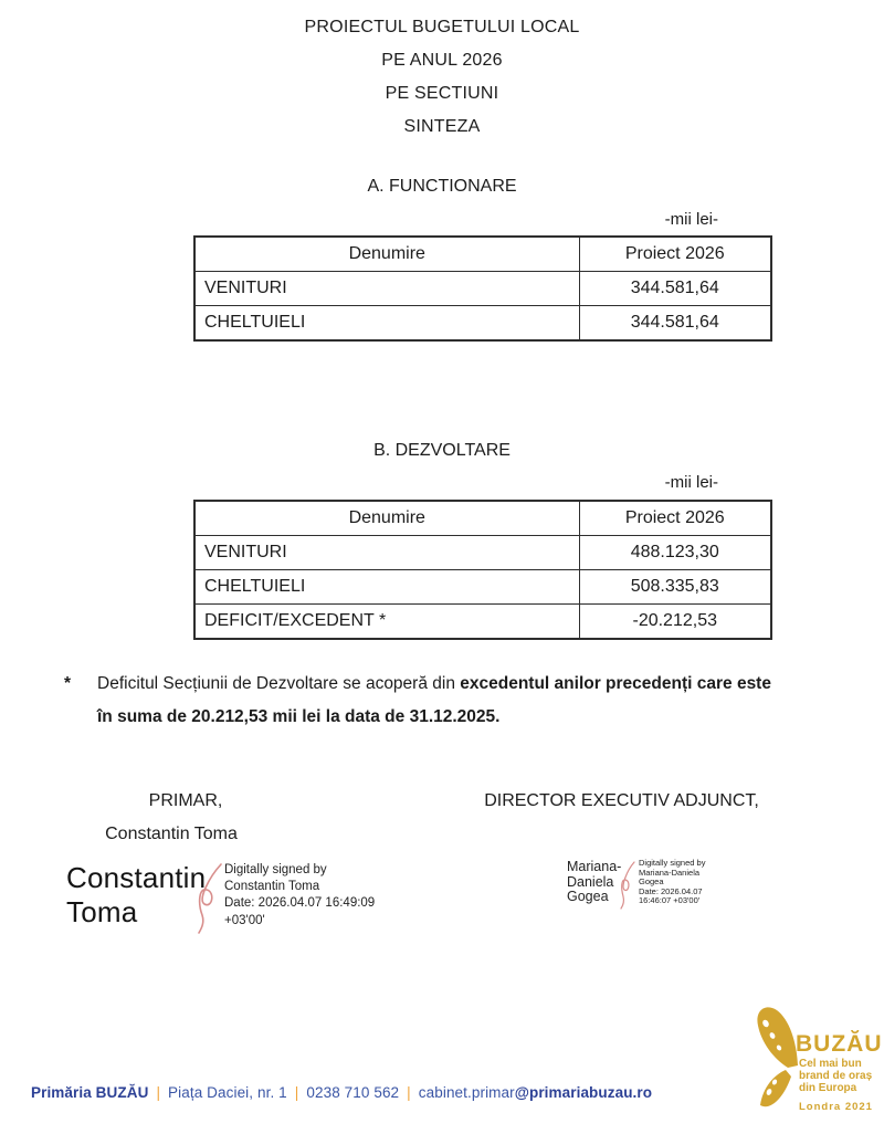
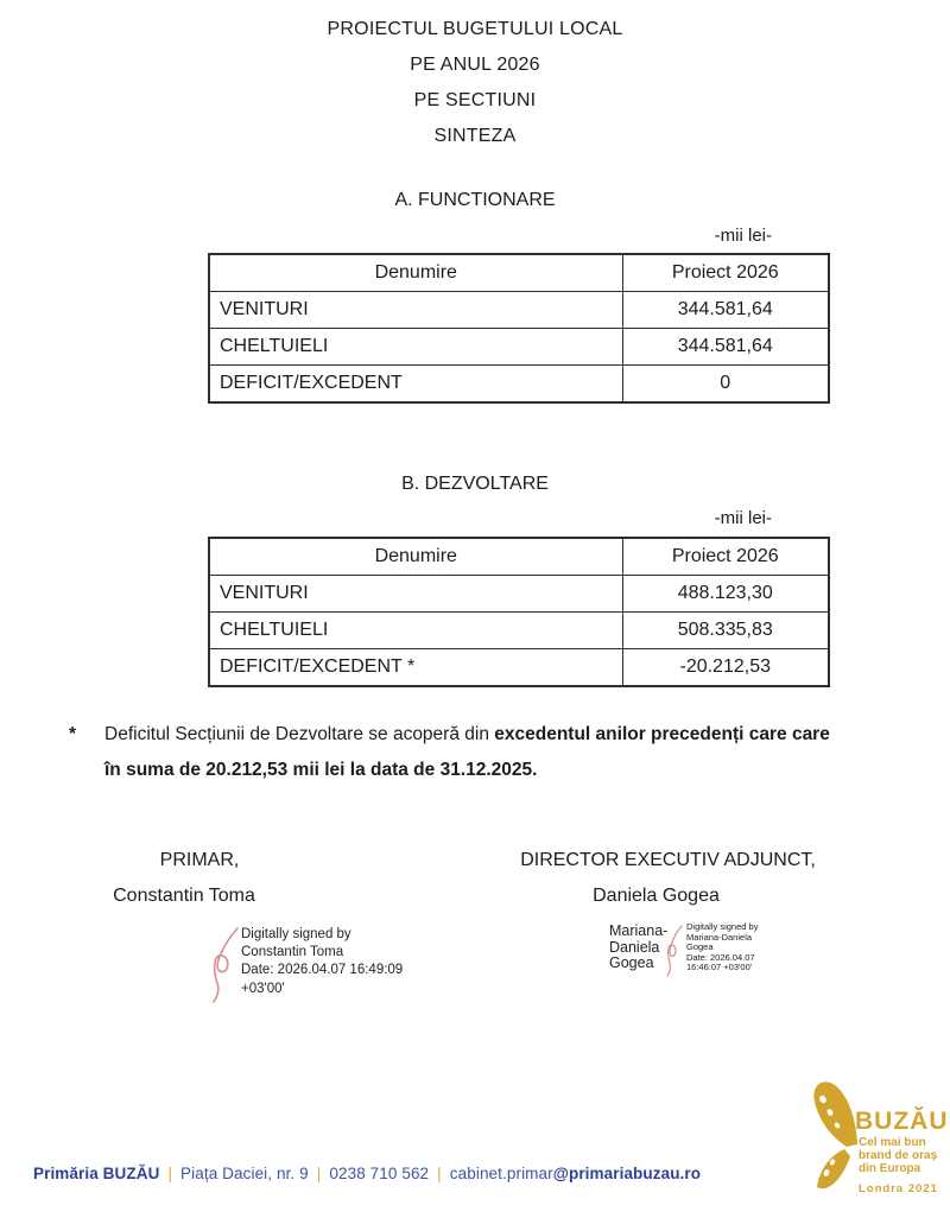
  PROIECTUL BUGETULUI LOCAL
  PE ANUL 2026
  PE SECTIUNI
  SINTEZA
  A. FUNCTIONARE
  -mii lei-
  Denumire	Proiect 2026
  VENITURI	344.581,64
  CHELTUIELI	344.581,64
+ DEFICIT/EXCEDENT	0
  B. DEZVOLTARE
  -mii lei-
  Denumire	Proiect 2026
  VENITURI	488.123,30
  CHELTUIELI	508.335,83
  DEFICIT/EXCEDENT *	-20.212,53
  *
- Deficitul Secțiunii de Dezvoltare se acoperă din excedentul anilor precedenți care este
+ Deficitul Secțiunii de Dezvoltare se acoperă din excedentul anilor precedenți care care
  în suma de 20.212,53 mii lei la data de 31.12.2025.
  PRIMAR,
  Constantin Toma
- Constantin
- Toma
  Digitally signed by
  Constantin Toma
  Date: 2026.04.07 16:49:09
  +03'00'
  DIRECTOR EXECUTIV ADJUNCT,
+ Daniela Gogea
  Mariana-
  Daniela
  Gogea
  Digitally signed by
  Mariana-Daniela
  Gogea
  Date: 2026.04.07
  16:46:07 +03'00'
- Primăria BUZĂU | Piața Daciei, nr. 1 | 0238 710 562 | cabinet.primar@primariabuzau.ro
+ Primăria BUZĂU | Piața Daciei, nr. 9 | 0238 710 562 | cabinet.primar@primariabuzau.ro
  BUZĂU
  Cel mai bun
  brand de oraș
  din Europa
  Londra 2021
